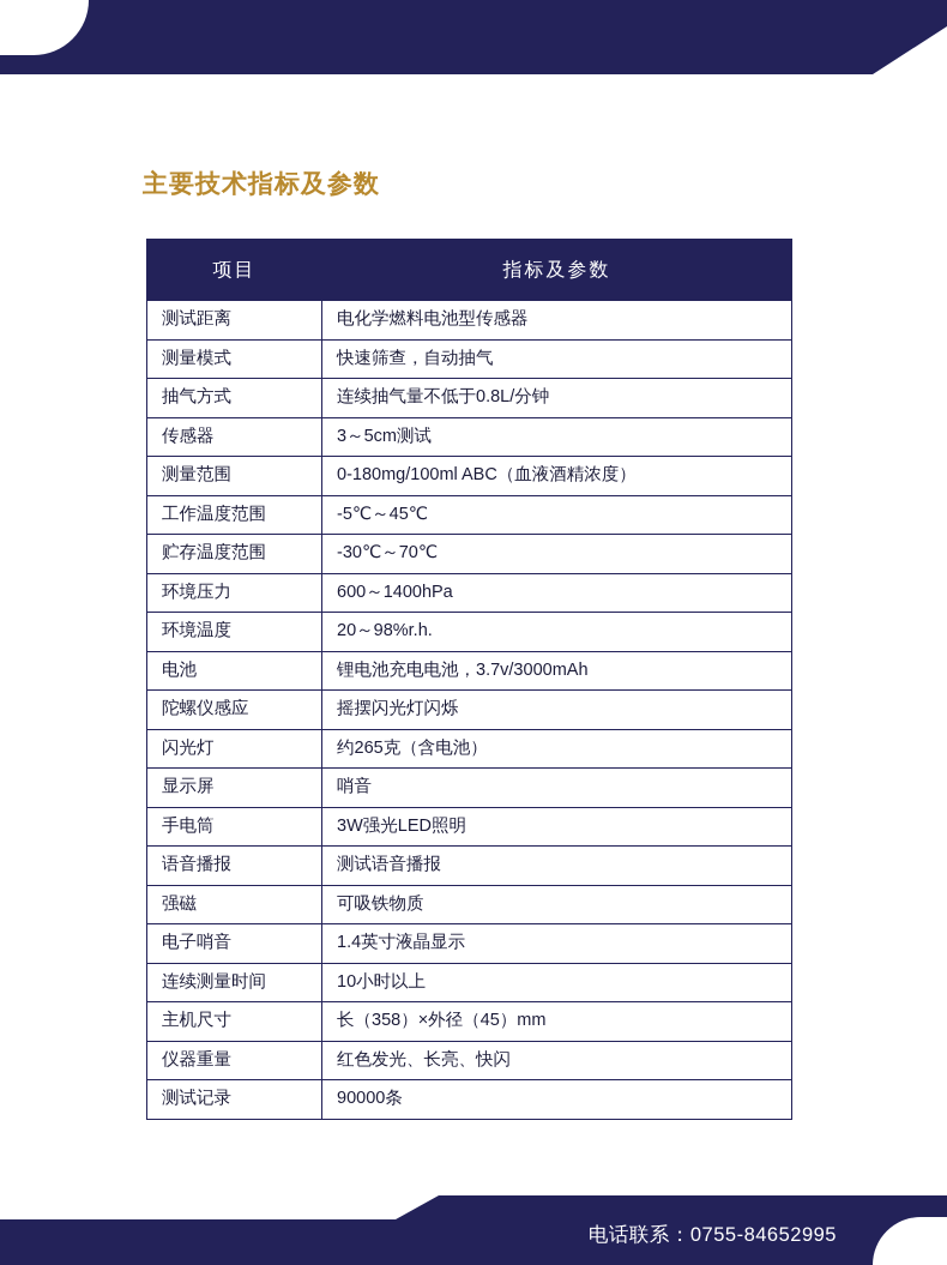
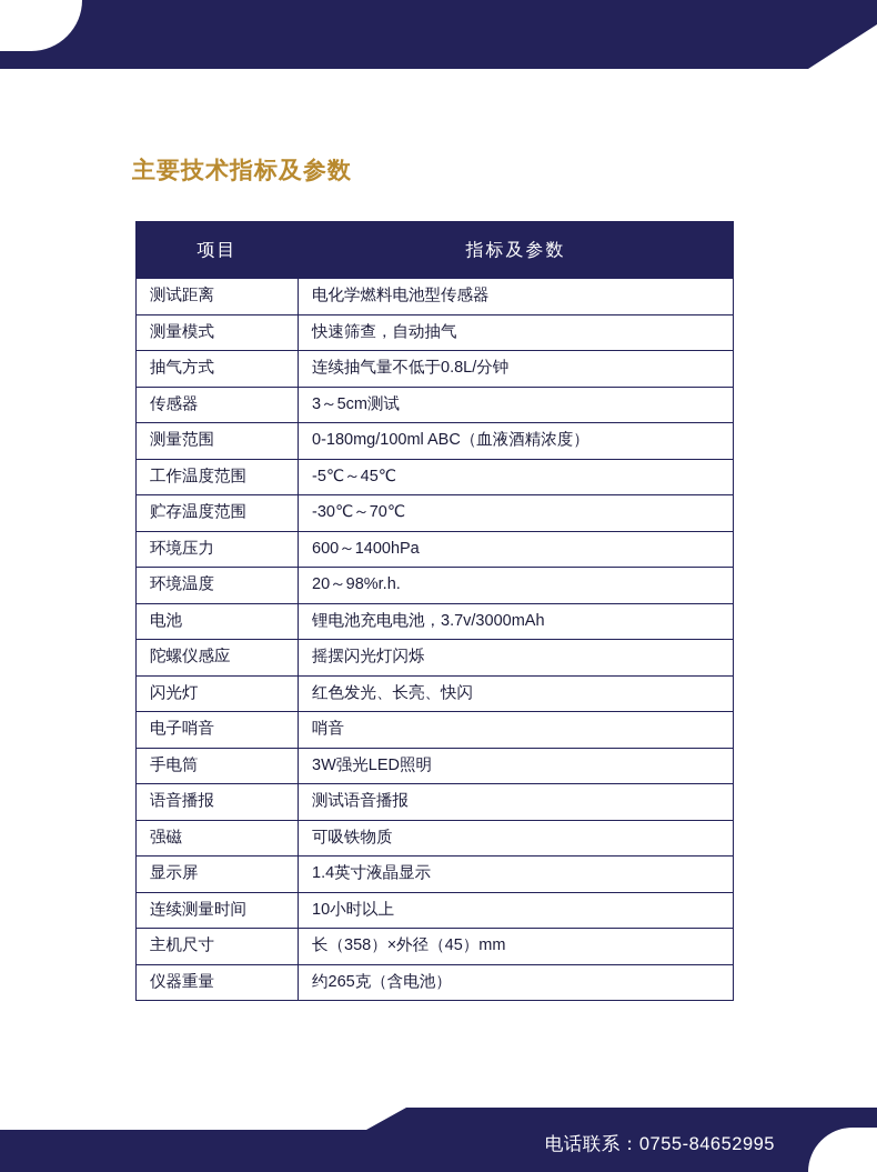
  主要技术指标及参数
  项目	指标及参数
  测试距离	电化学燃料电池型传感器
  测量模式	快速筛查，自动抽气
  抽气方式	连续抽气量不低于0.8L/分钟
  传感器	3～5cm测试
  测量范围	0-180mg/100ml ABC（血液酒精浓度）
  工作温度范围	-5℃～45℃
  贮存温度范围	-30℃～70℃
  环境压力	600～1400hPa
  环境温度	20～98%r.h.
  电池	锂电池充电电池，3.7v/3000mAh
  陀螺仪感应	摇摆闪光灯闪烁
- 闪光灯	约265克（含电池）
+ 闪光灯	红色发光、长亮、快闪
- 显示屏	哨音
+ 电子哨音	哨音
  手电筒	3W强光LED照明
  语音播报	测试语音播报
  强磁	可吸铁物质
- 电子哨音	1.4英寸液晶显示
+ 显示屏	1.4英寸液晶显示
  连续测量时间	10小时以上
  主机尺寸	长（358）×外径（45）mm
- 仪器重量	红色发光、长亮、快闪
+ 仪器重量	约265克（含电池）
- 测试记录	90000条
  电话联系：0755-84652995
